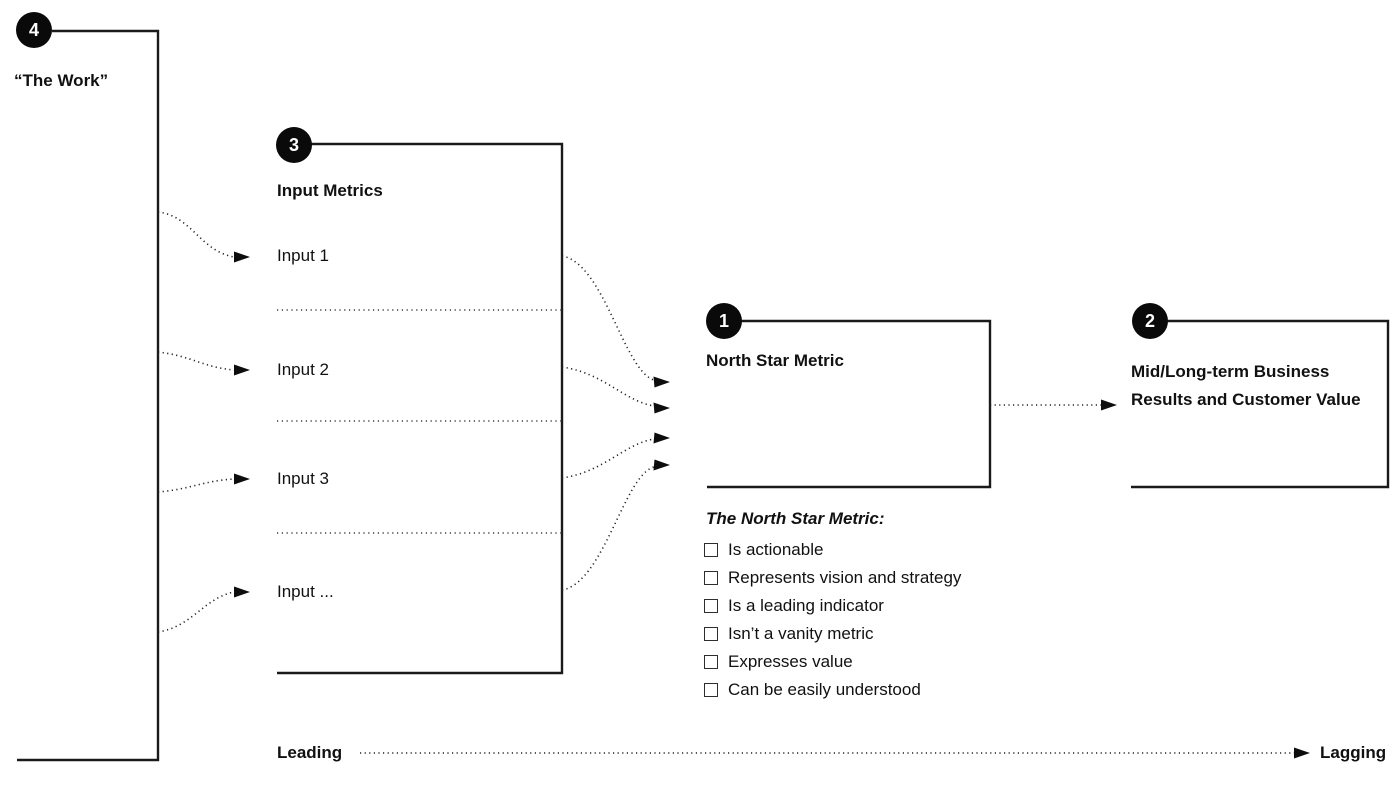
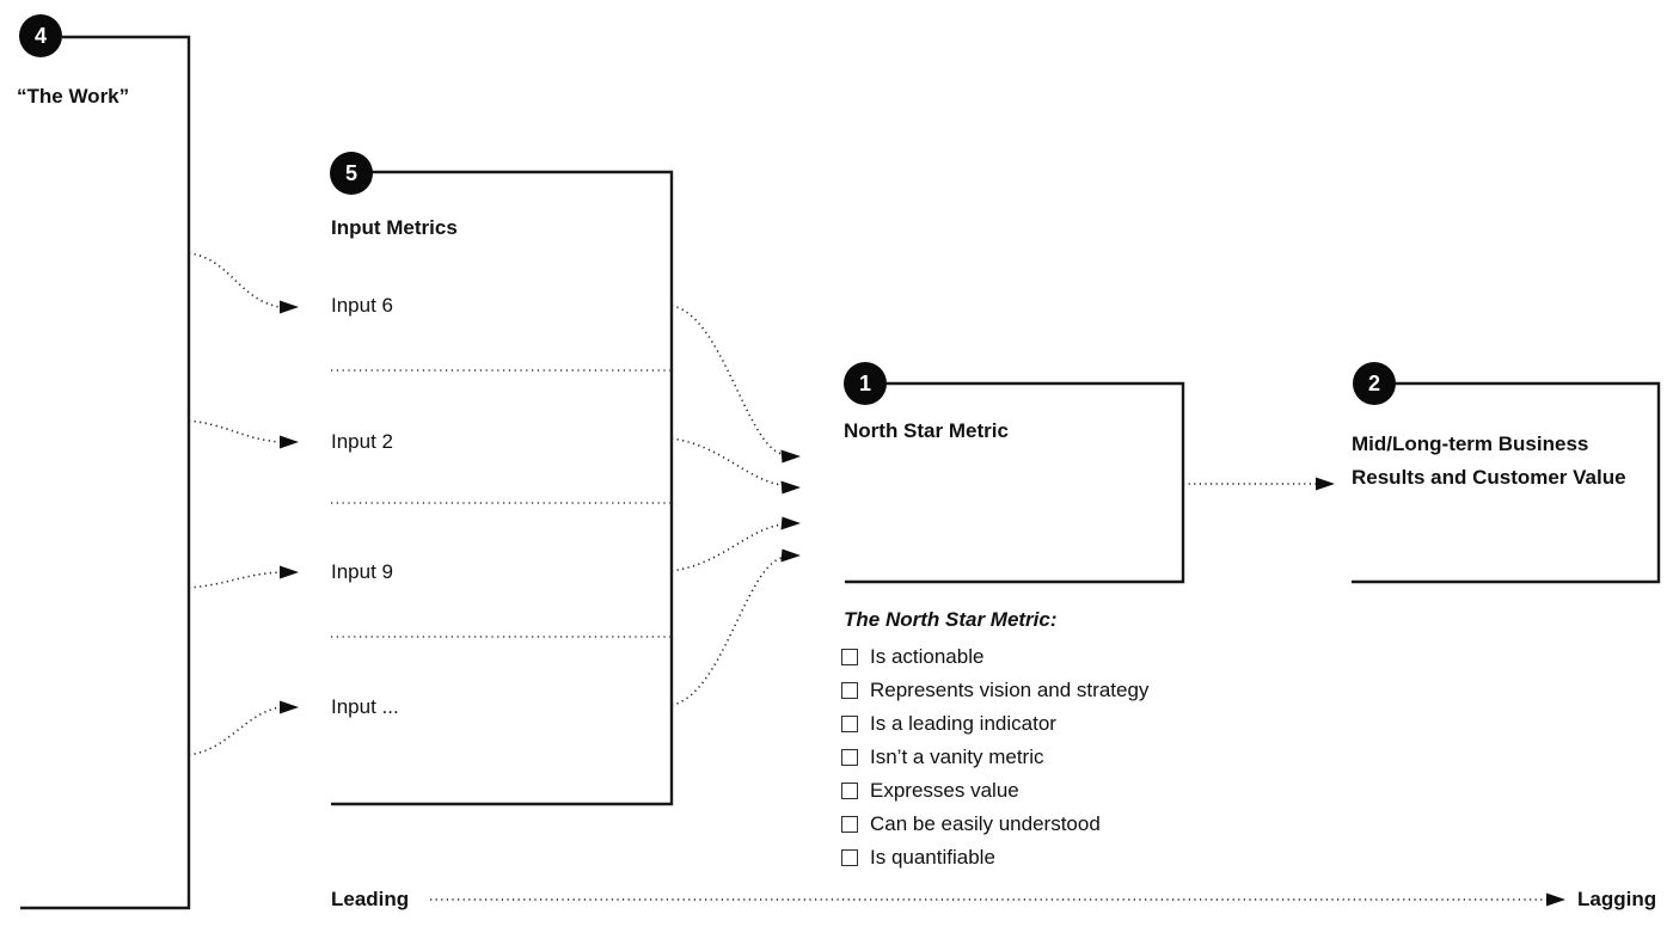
  4
- 3
+ 5
  1
  2
  “The Work”
  Input Metrics
- Input 1
+ Input 6
  Input 2
- Input 3
+ Input 9
  Input ...
  North Star Metric
  Mid/Long-term Business
  Results and Customer Value
  The North Star Metric:
  Is actionable
  Represents vision and strategy
  Is a leading indicator
  Isn’t a vanity metric
  Expresses value
  Can be easily understood
+ Is quantifiable
  Leading
  Lagging
